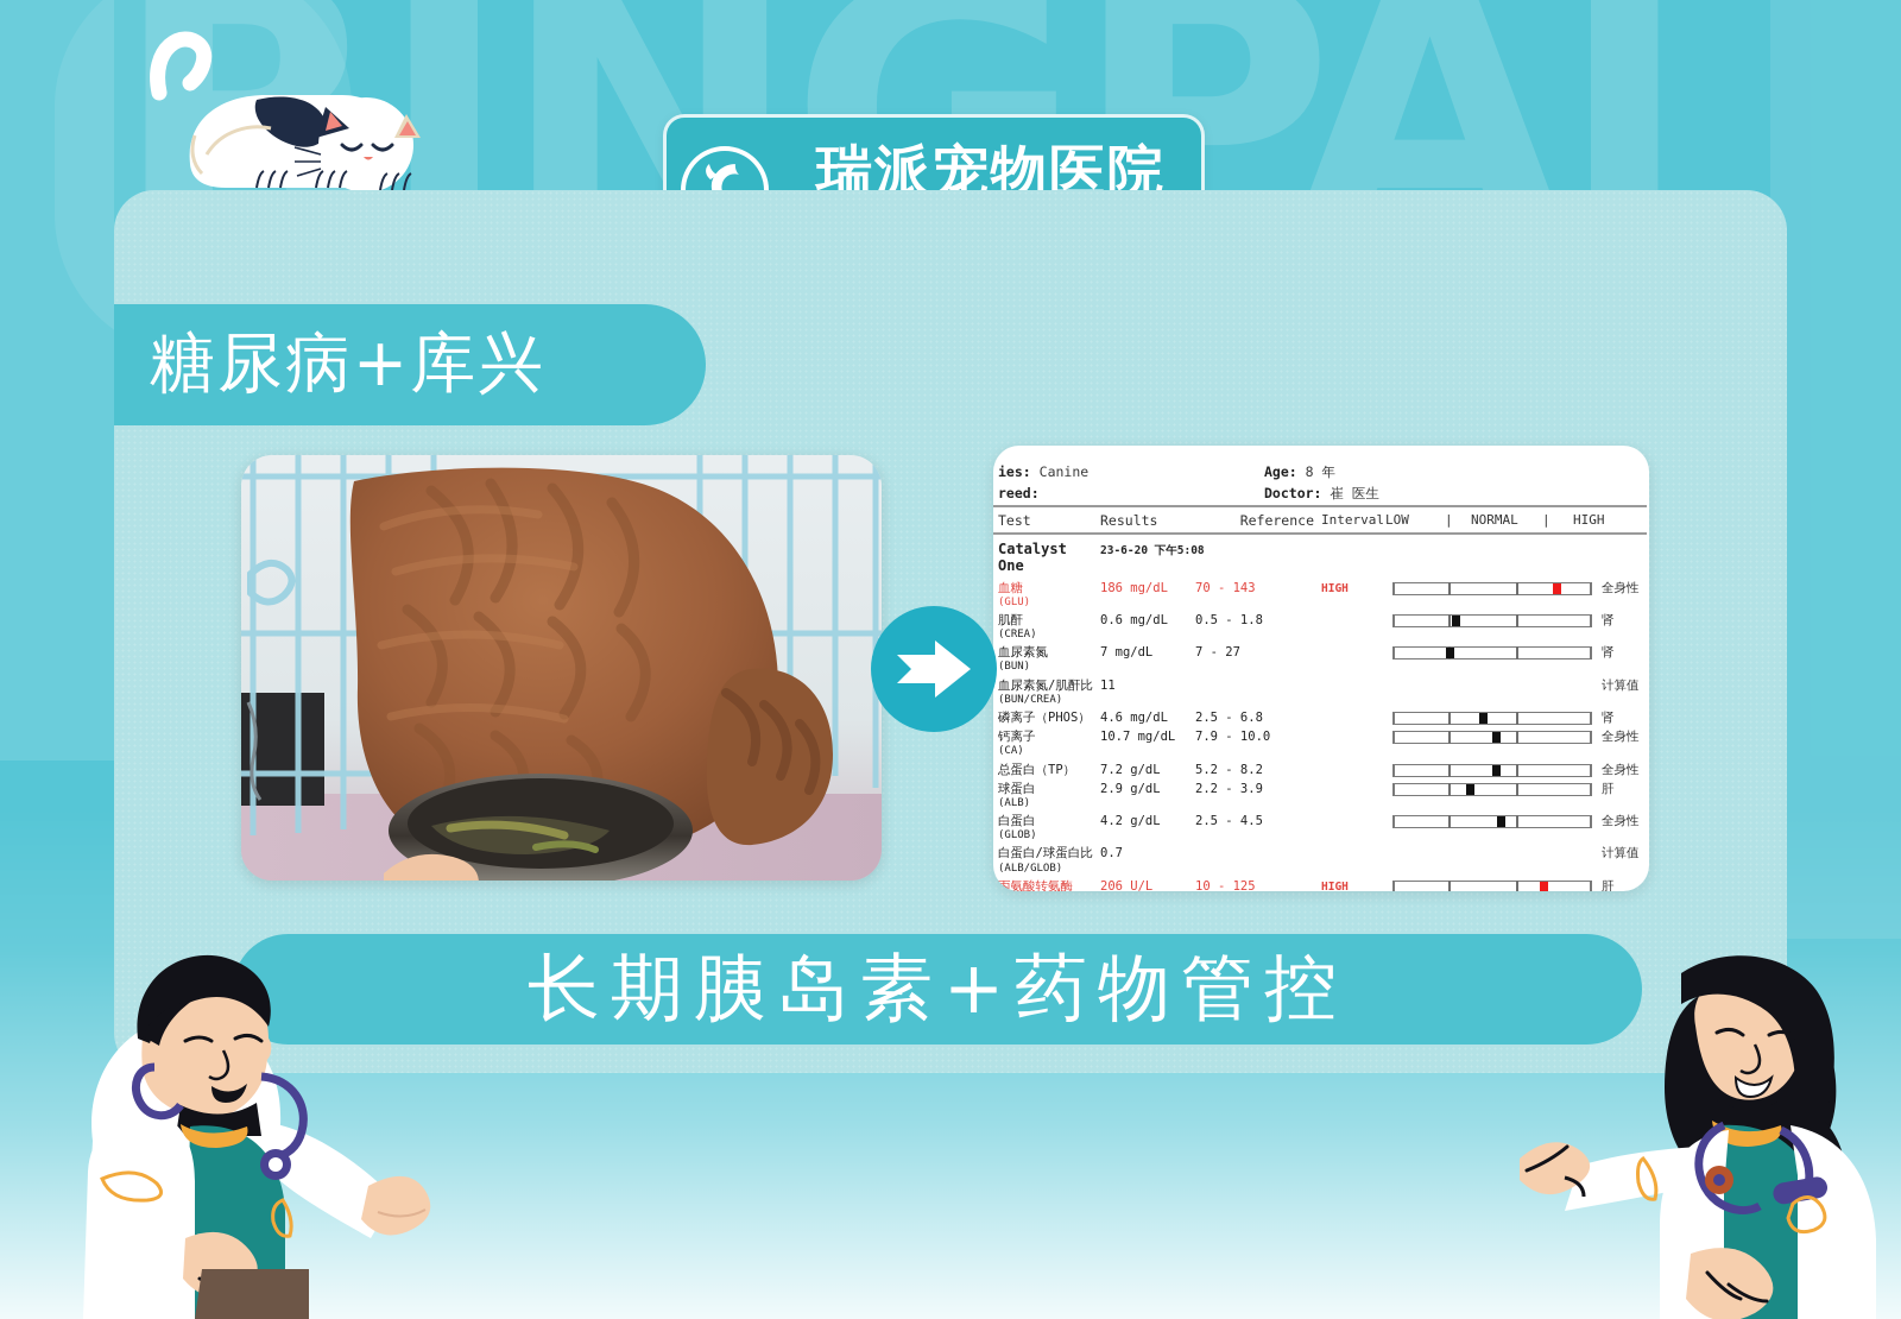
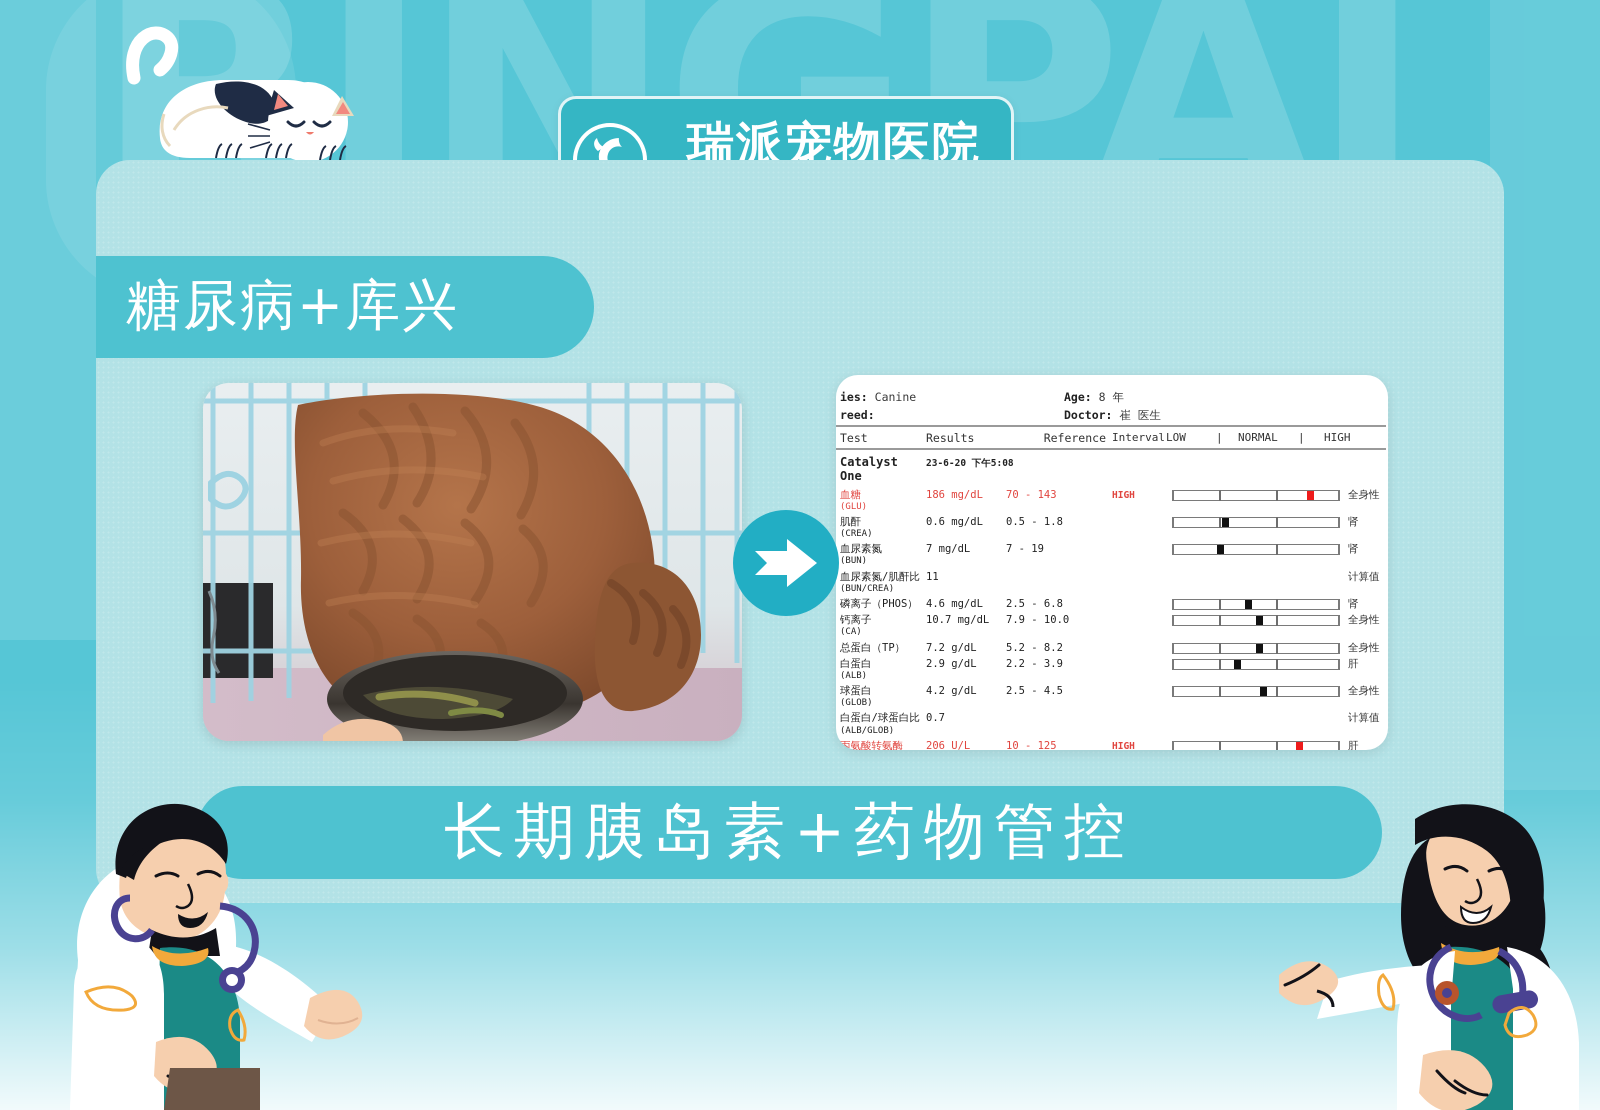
  INGPAI
  瑞派宠物医院
  糖尿病+库兴
  ies: Canine
  reed:
  Age: 8 年
  Doctor: 崔 医生
  Test
  Results
  Reference
  Interval
  LOW
  |
  NORMAL
  |
  HIGH
  Catalyst One
  23-6-20 下午5:08
  血糖
  (GLU)
  186 mg/dL
  70 - 143
  HIGH
  全身性
  肌酐
  (CREA)
  0.6 mg/dL
  0.5 - 1.8
  肾
  血尿素氮
  (BUN)
  7 mg/dL
- 7 - 27
+ 7 - 19
  肾
  血尿素氮/肌酐比
  (BUN/CREA)
  11
  计算值
  磷离子（PHOS）
  4.6 mg/dL
  2.5 - 6.8
  肾
  钙离子
  (CA)
  10.7 mg/dL
  7.9 - 10.0
  全身性
  总蛋白（TP）
  7.2 g/dL
  5.2 - 8.2
  全身性
- 球蛋白
+ 白蛋白
  (ALB)
  2.9 g/dL
  2.2 - 3.9
  肝
- 白蛋白
+ 球蛋白
  (GLOB)
  4.2 g/dL
  2.5 - 4.5
  全身性
  白蛋白/球蛋白比
  (ALB/GLOB)
  0.7
  计算值
  丙氨酸转氨酶
  206 U/L
  10 - 125
  HIGH
  肝
  长期胰岛素+药物管控
